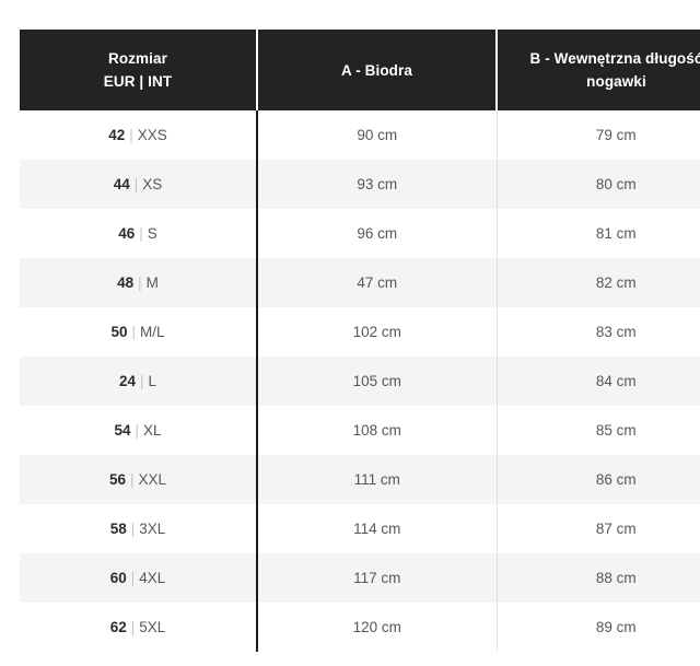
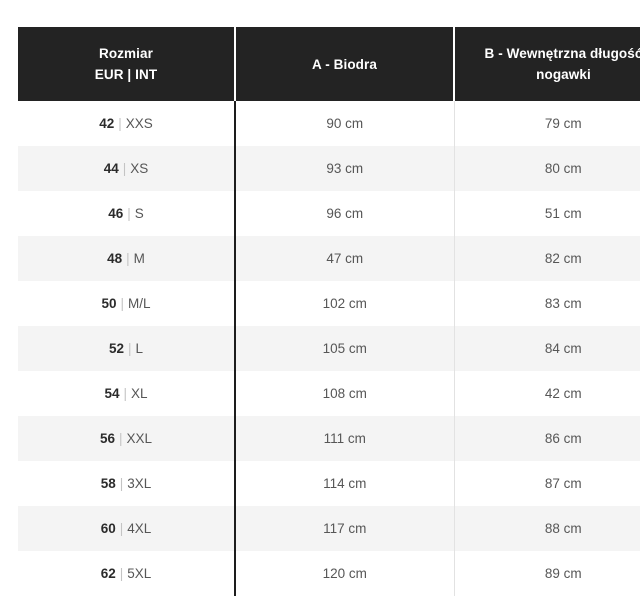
  Rozmiar EUR | INT	A - Biodra	B - Wewnętrzna długość nogawki
  42 | XXS	90 cm	79 cm
  44 | XS	93 cm	80 cm
- 46 | S	96 cm	81 cm
+ 46 | S	96 cm	51 cm
  48 | M	47 cm	82 cm
  50 | M/L	102 cm	83 cm
- 24 | L	105 cm	84 cm
+ 52 | L	105 cm	84 cm
- 54 | XL	108 cm	85 cm
+ 54 | XL	108 cm	42 cm
  56 | XXL	111 cm	86 cm
  58 | 3XL	114 cm	87 cm
  60 | 4XL	117 cm	88 cm
  62 | 5XL	120 cm	89 cm
